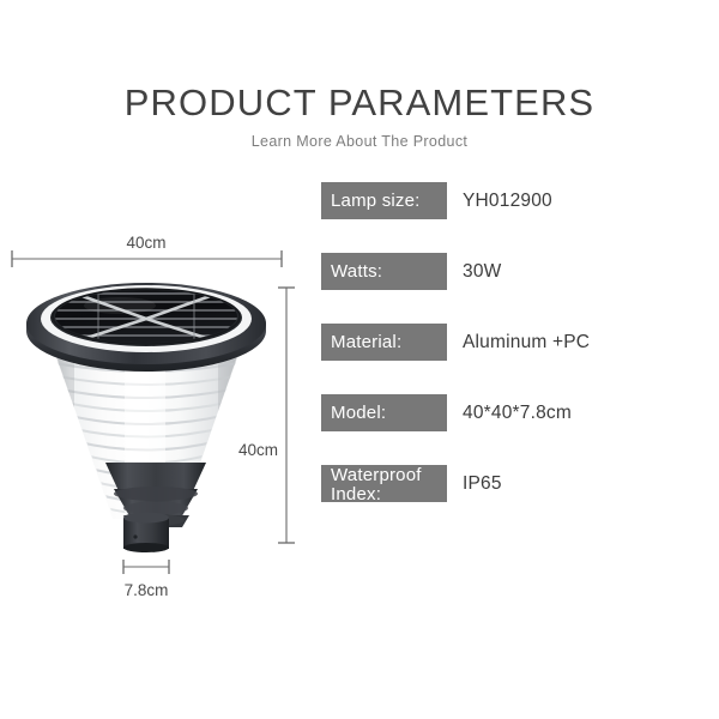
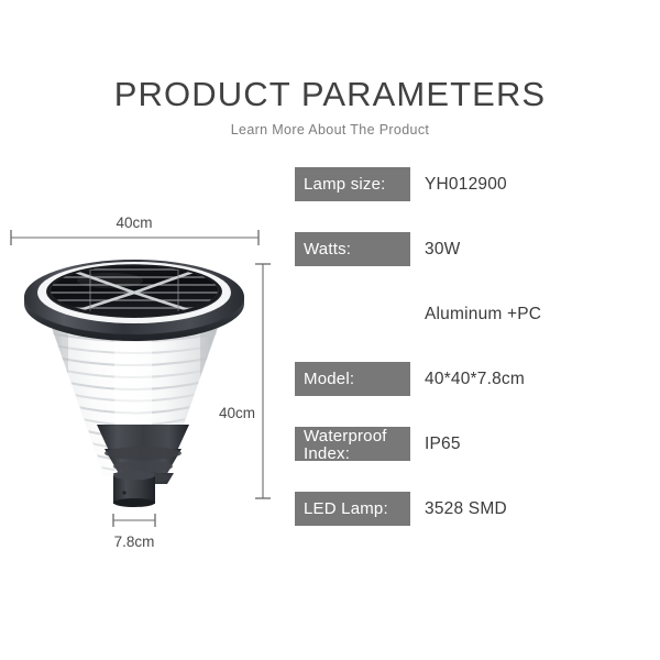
  PRODUCT PARAMETERS
  Learn More About The Product
  40cm
  40cm
  7.8cm
  Lamp size:
  YH012900
  Watts:
  30W
- Material:
  Aluminum +PC
  Model:
  40*40*7.8cm
  Waterproof Index:
  IP65
+ LED Lamp:
+ 3528 SMD
